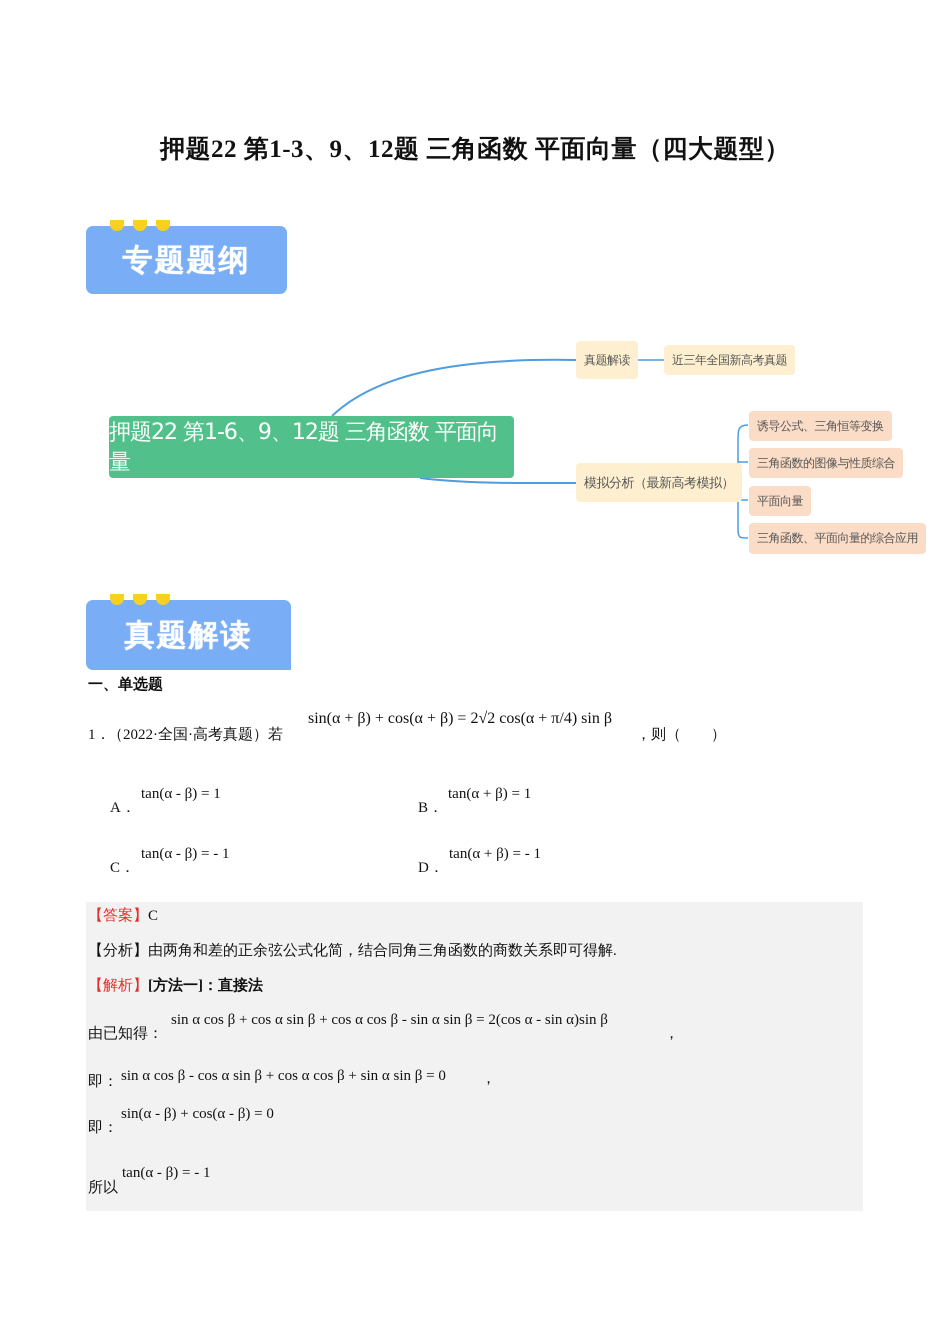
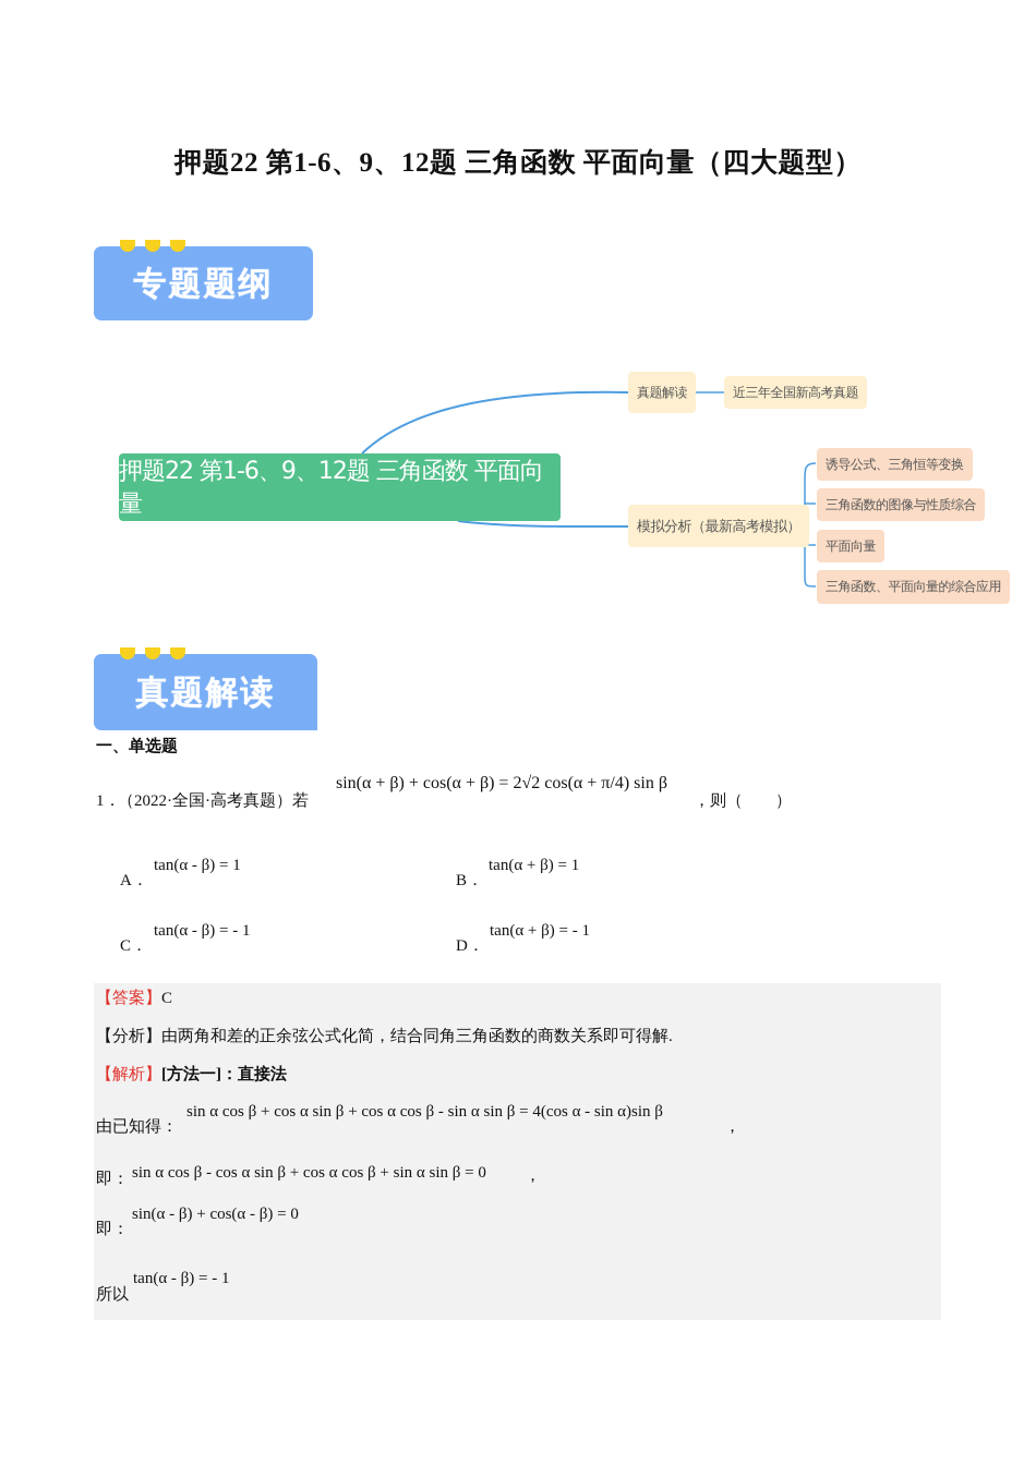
- 押题22 第1-3、9、12题 三角函数 平面向量（四大题型）
+ 押题22 第1-6、9、12题 三角函数 平面向量（四大题型）
  专题题纲
  押题22 第1-6、9、12题 三角函数 平面向量
  真题解读
  近三年全国新高考真题
  模拟分析（最新高考模拟）
  诱导公式、三角恒等变换
  三角函数的图像与性质综合
  平面向量
  三角函数、平面向量的综合应用
  真题解读
  一、单选题
  1．
  （2022·全国·高考真题）若
  sin(α + β) + cos(α + β) = 2√2 cos(α + π/4) sin β
  ，则（ ）
  A．
  tan(α - β) = 1
  B．
  tan(α + β) = 1
  C．
  tan(α - β) = - 1
  D．
  tan(α + β) = - 1
  【答案】C
  【分析】由两角和差的正余弦公式化简，结合同角三角函数的商数关系即可得解.
  【解析】[方法一]：直接法
  由已知得：
- sin α cos β + cos α sin β + cos α cos β - sin α sin β = 2(cos α - sin α)sin β
+ sin α cos β + cos α sin β + cos α cos β - sin α sin β = 4(cos α - sin α)sin β
  ，
  即：
  sin α cos β - cos α sin β + cos α cos β + sin α sin β = 0
  ，
  即：
  sin(α - β) + cos(α - β) = 0
  所以
  tan(α - β) = - 1
